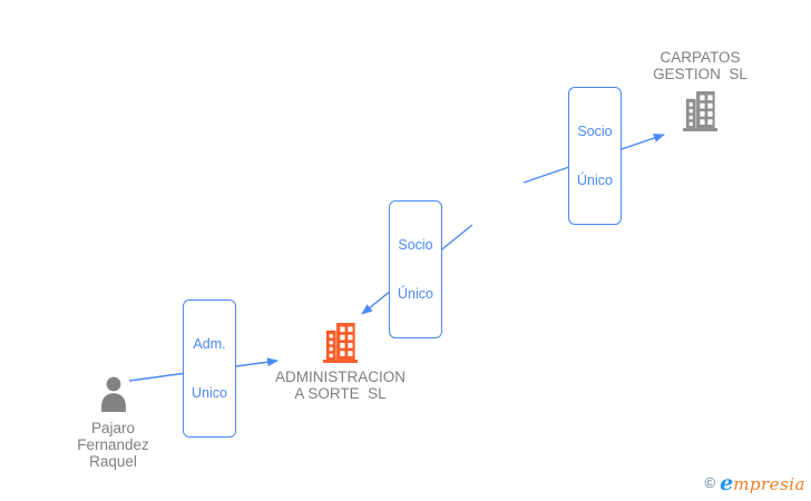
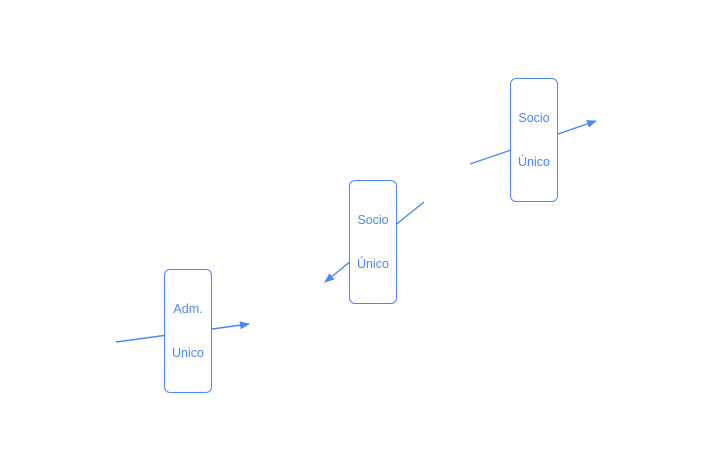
  Socio
  Único
  Socio
  Único
  Adm.
  Unico
- CARPATOS
- GESTION SL
- ADMINISTRACION
- A SORTE SL
- Pajaro
- Fernandez
- Raquel
- © empresia
